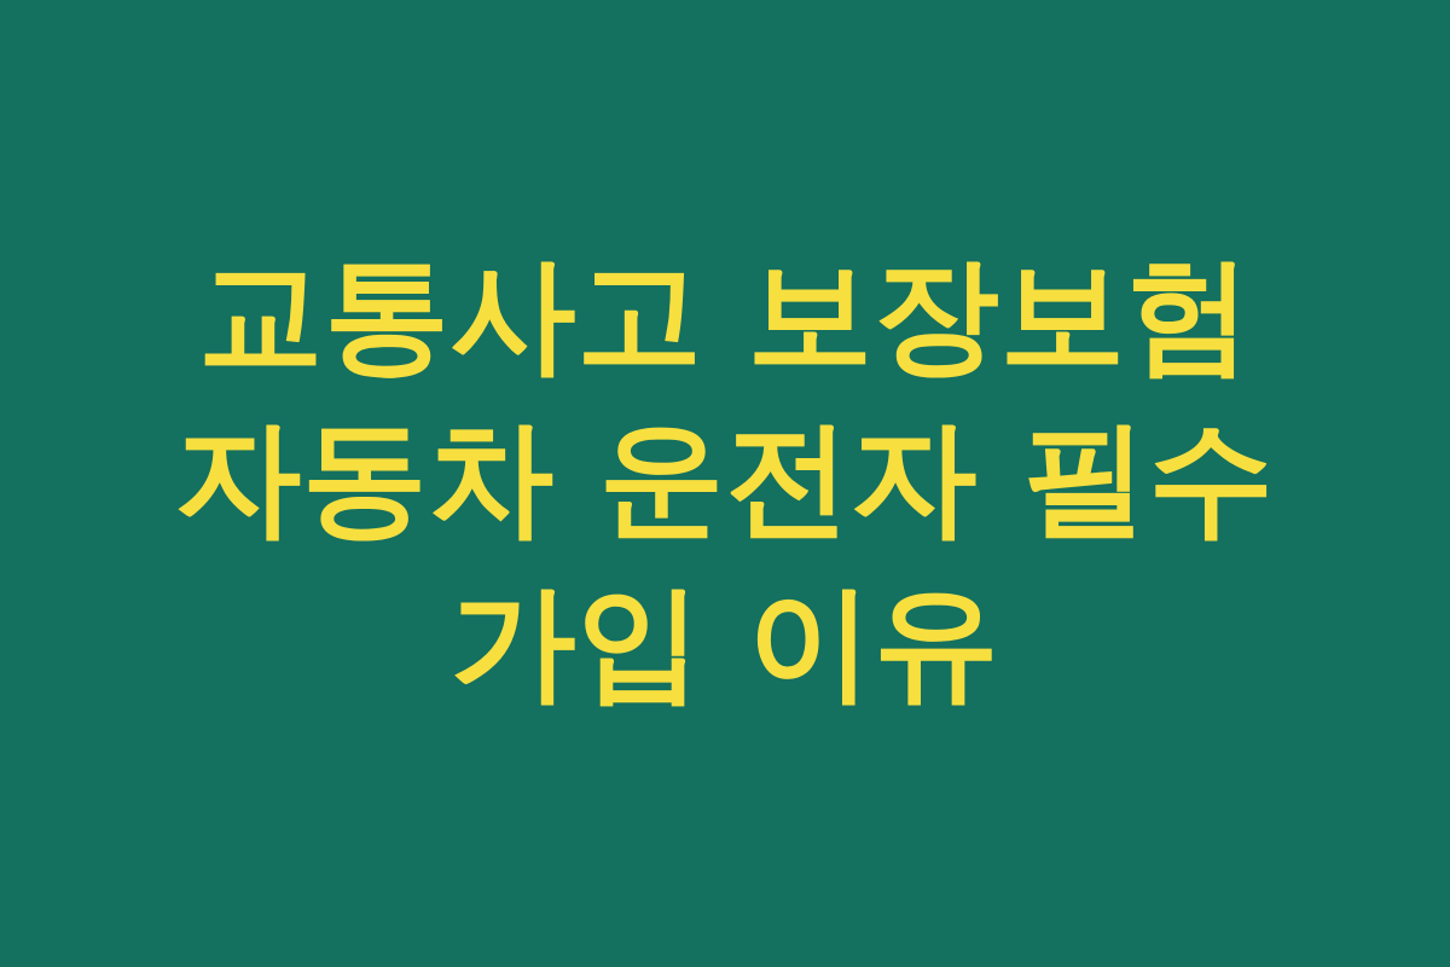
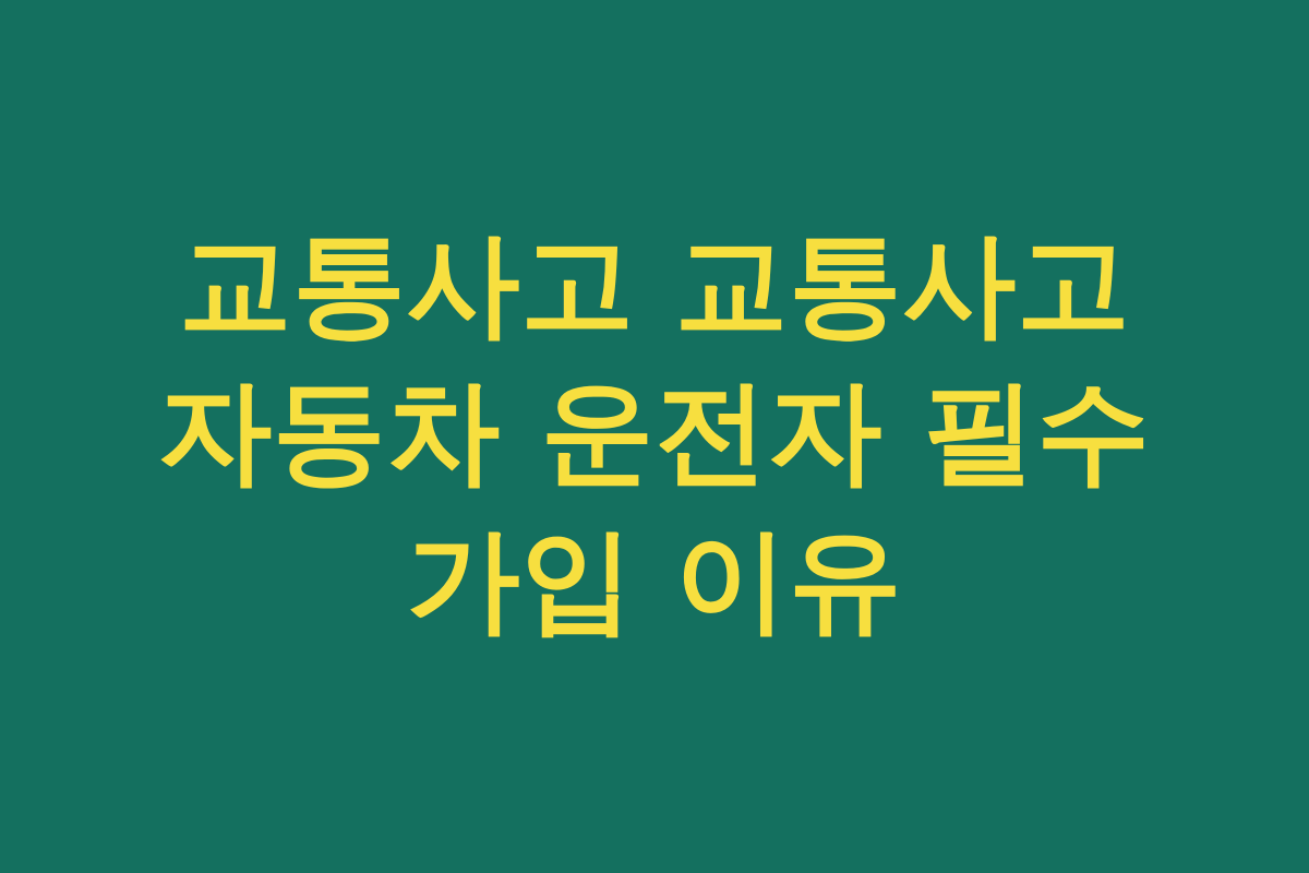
- 교통사고 보장보험 자동차 운전자 필수 가입 이유
+ 교통사고 교통사고 자동차 운전자 필수 가입 이유
